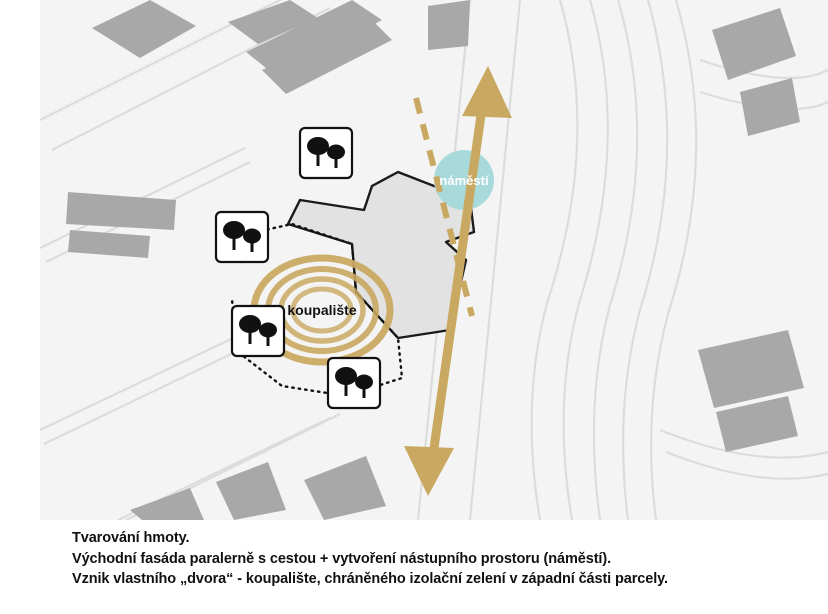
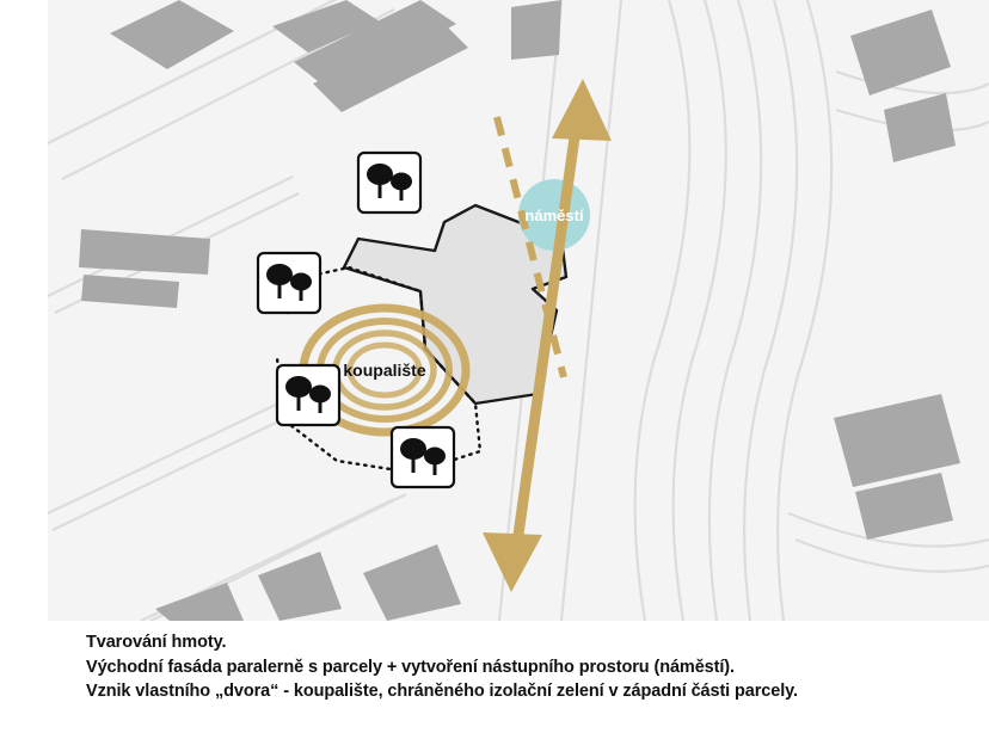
  náměstí
  koupalište
  Tvarování hmoty.
- Východní fasáda paralerně s cestou + vytvoření nástupního prostoru (náměstí).
+ Východní fasáda paralerně s parcely + vytvoření nástupního prostoru (náměstí).
  Vznik vlastního „dvora“ - koupalište, chráněného izolační zelení v západní části parcely.
